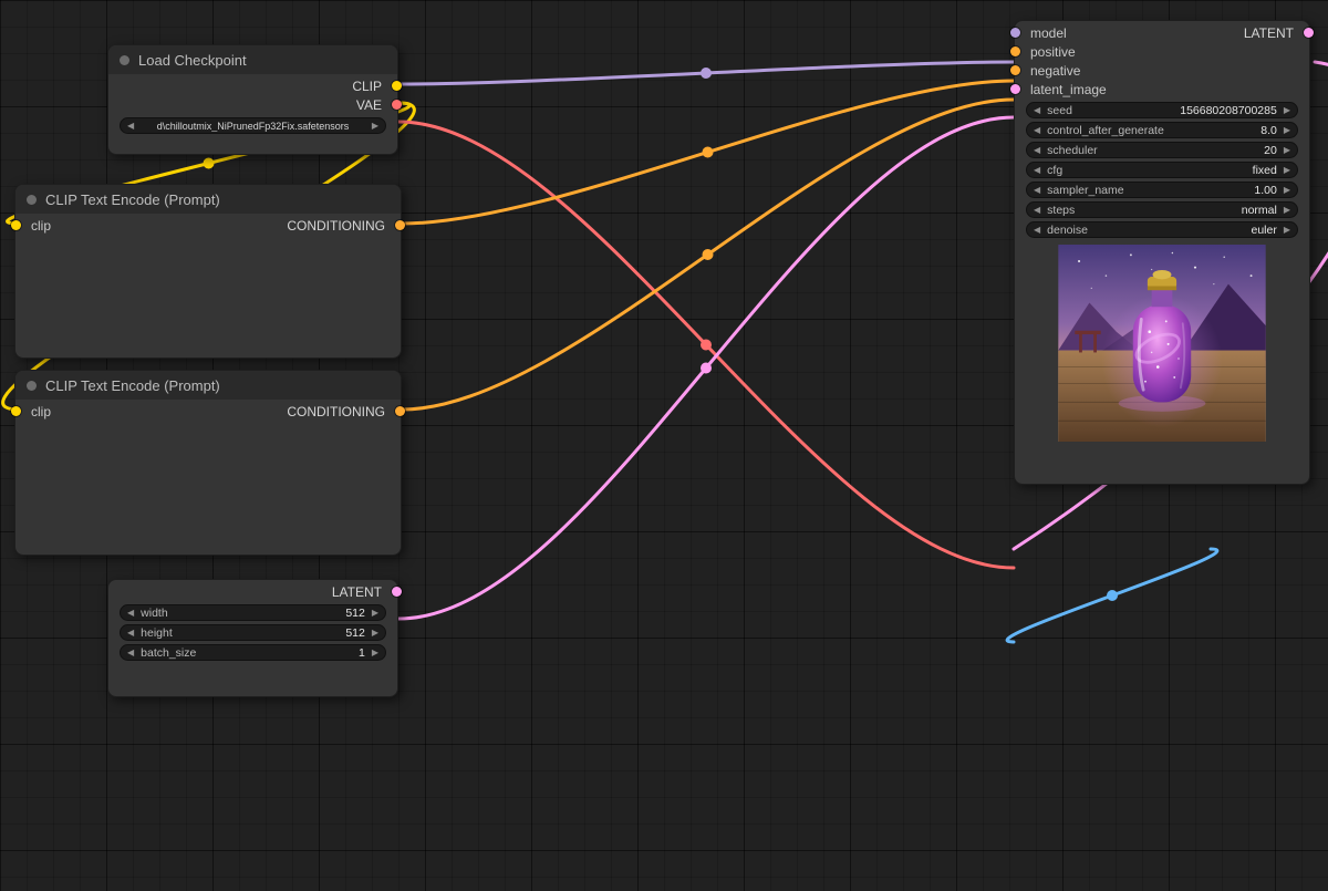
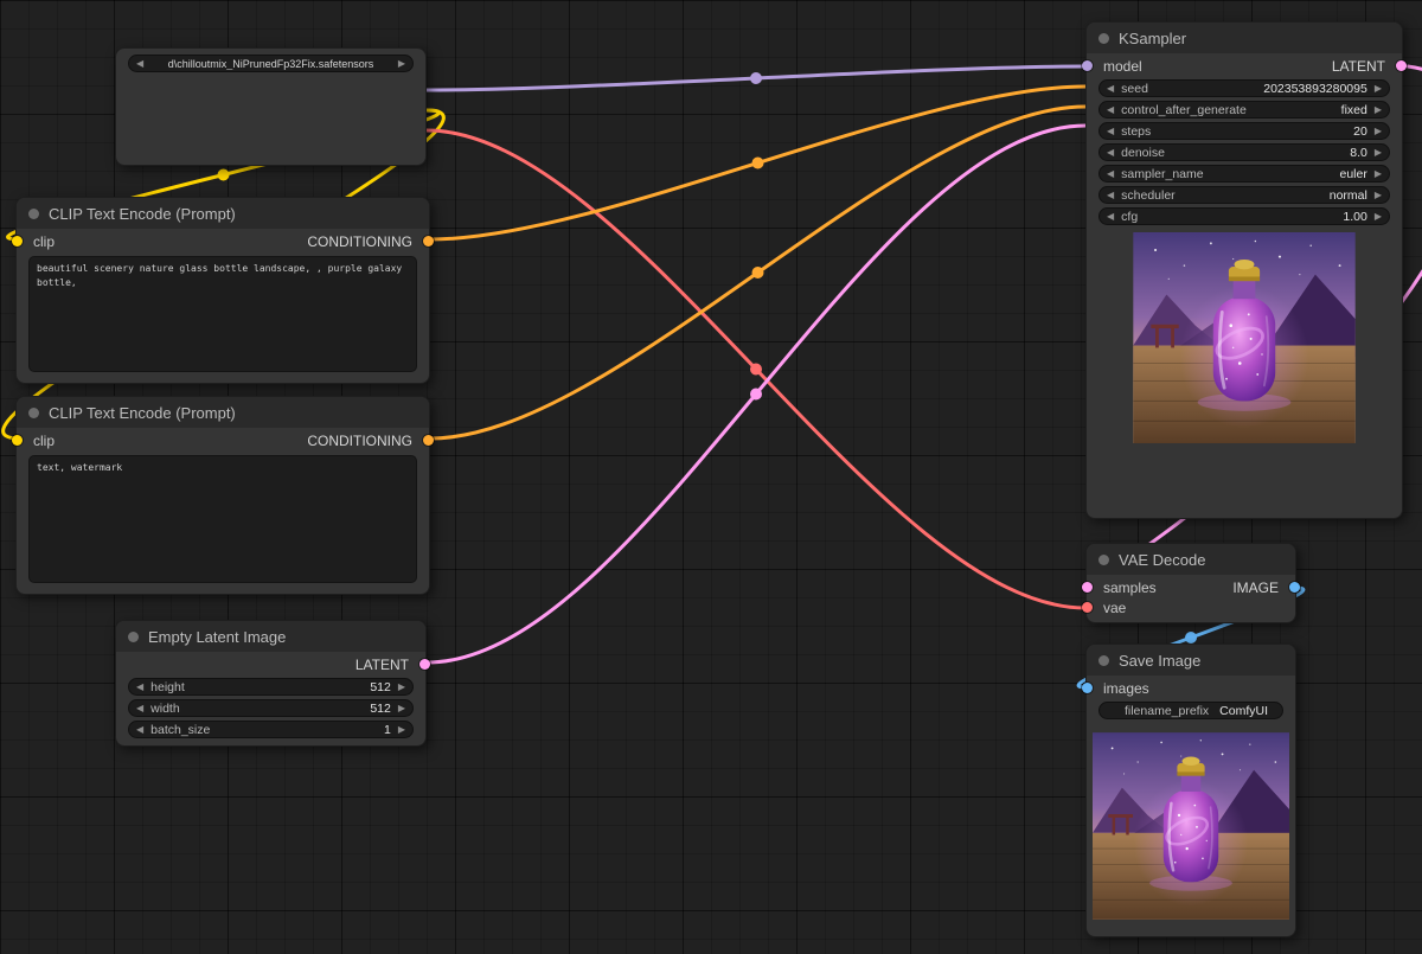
- Load Checkpoint
- CLIP
- VAE
  ◀
  d\chilloutmix_NiPrunedFp32Fix.safetensors
  ▶
  CLIP Text Encode (Prompt)
  clip
  CONDITIONING
+ beautiful scenery nature glass bottle landscape, , purple galaxy bottle,
  CLIP Text Encode (Prompt)
  clip
  CONDITIONING
+ text, watermark
+ Empty Latent Image
  LATENT
  ◀
- width
+ height
  512
  ▶
  ◀
- height
+ width
  512
  ▶
  ◀
  batch_size
  1
  ▶
+ KSampler
  model
  LATENT
- positive
- negative
- latent_image
  ◀
  seed
- 156680208700285
+ 202353893280095
  ▶
  ◀
  control_after_generate
- 8.0
+ fixed
  ▶
  ◀
- scheduler
+ steps
  20
  ▶
  ◀
- cfg
+ denoise
- fixed
+ 8.0
  ▶
  ◀
  sampler_name
- 1.00
+ euler
  ▶
  ◀
- steps
+ scheduler
  normal
  ▶
  ◀
- denoise
+ cfg
- euler
+ 1.00
  ▶
+ VAE Decode
+ samples
+ IMAGE
+ vae
+ Save Image
+ images
+ filename_prefix
+ ComfyUI
